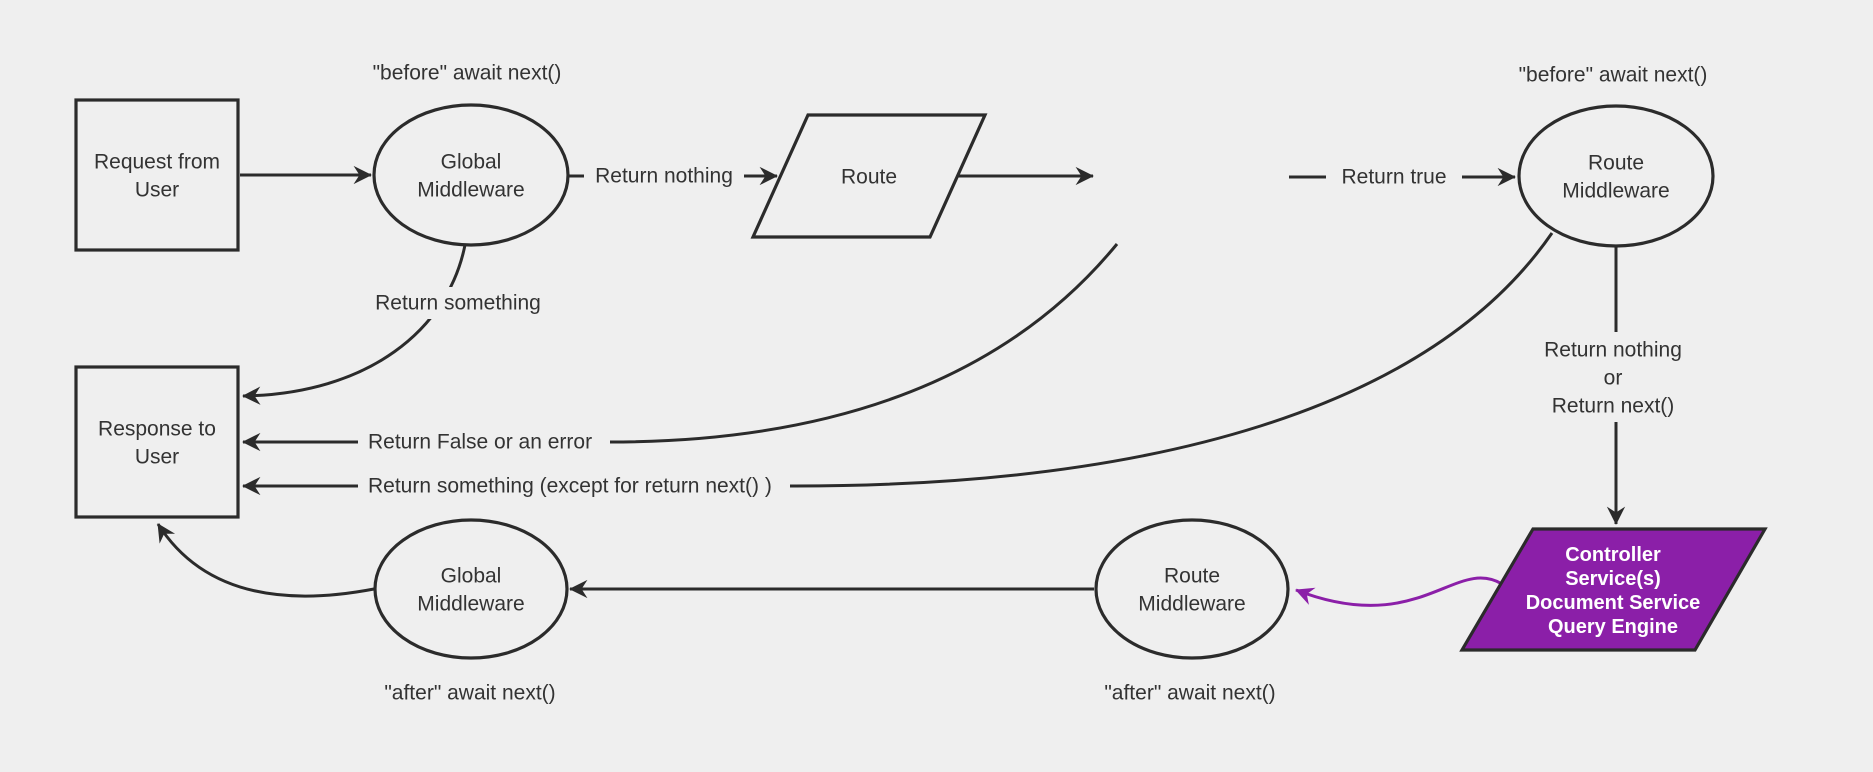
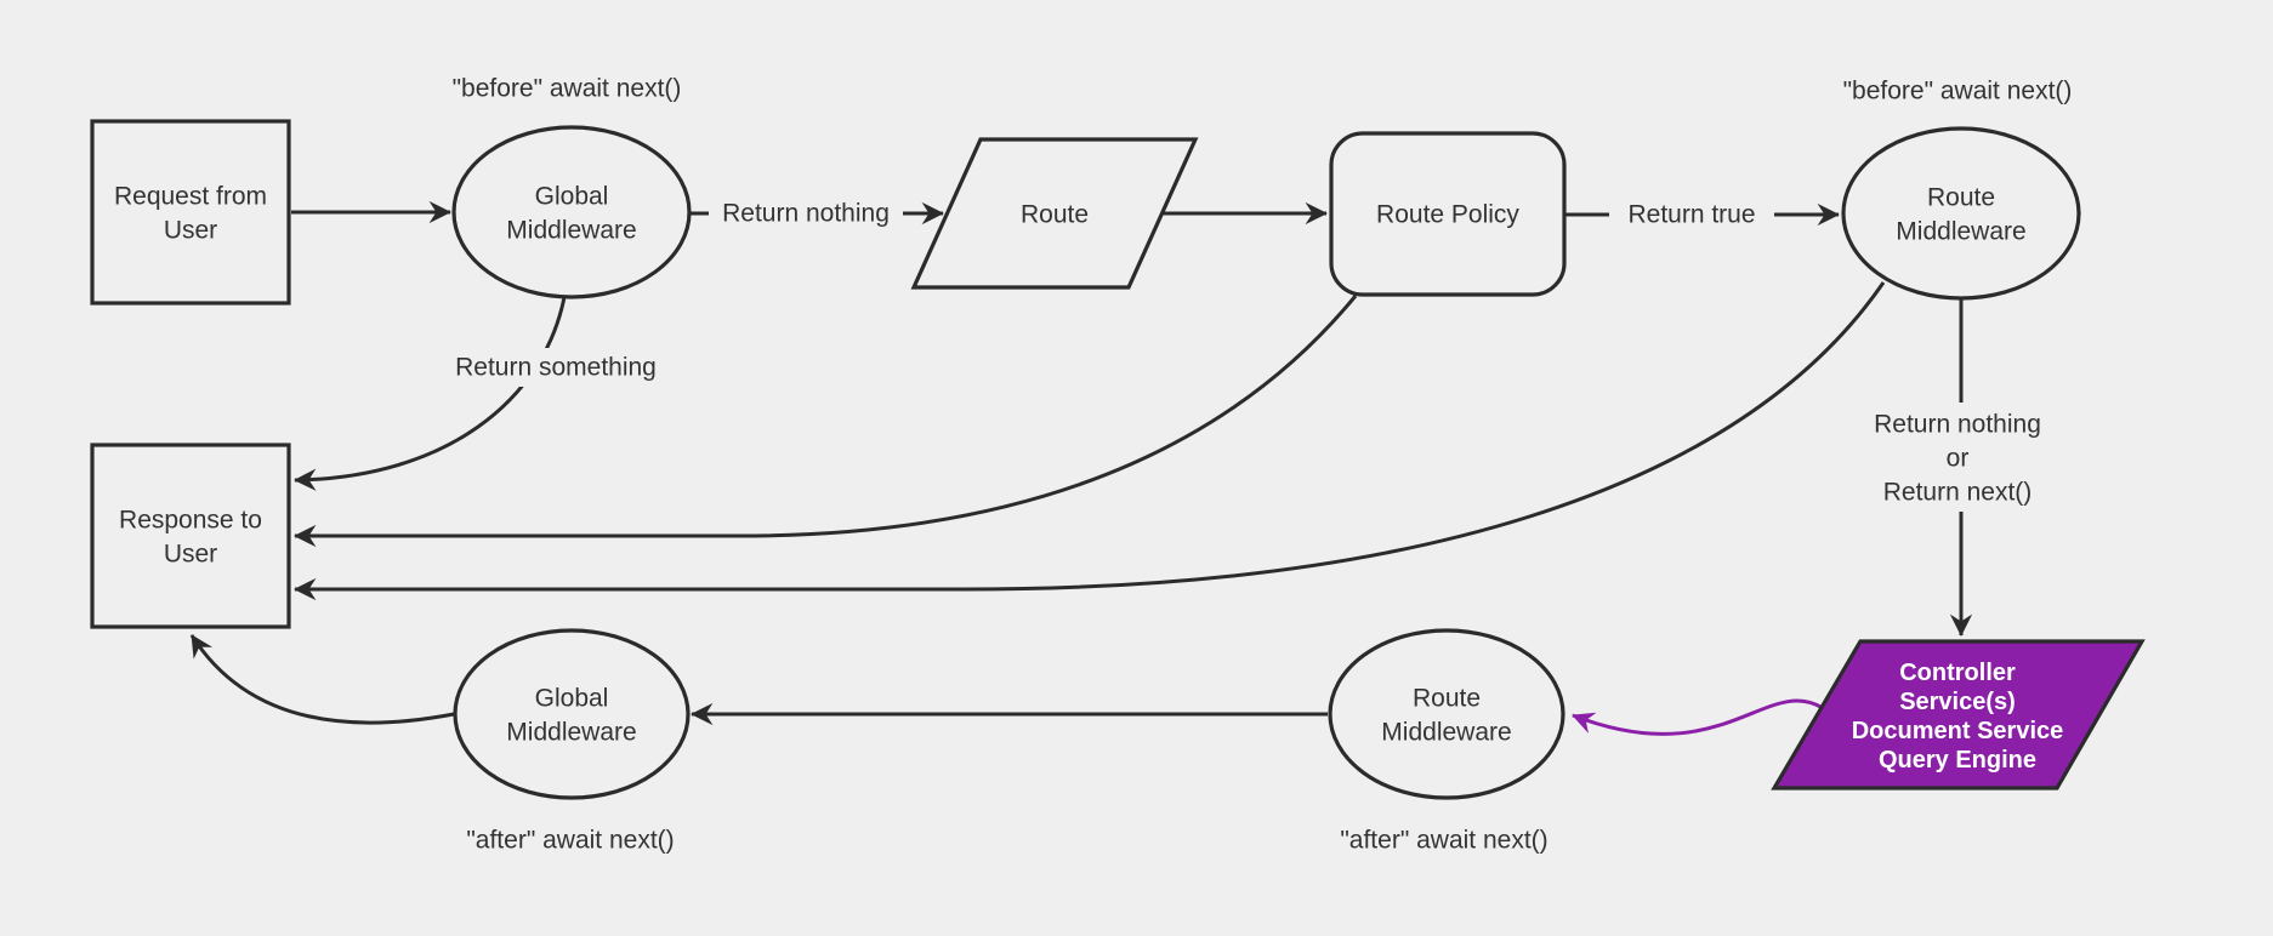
  Request from
  User
  Global
  Middleware
  Route
+ Route Policy
  Route
  Middleware
  Controller
  Service(s)
  Document Service
  Query Engine
  Route
  Middleware
  Global
  Middleware
  Response to
  User
  Return nothing
  Return true
  Return something
- Return False or an error
- Return something (except for return next() )
  Return nothing
  or
  Return next()
  "before" await next()
  "before" await next()
  "after" await next()
  "after" await next()
